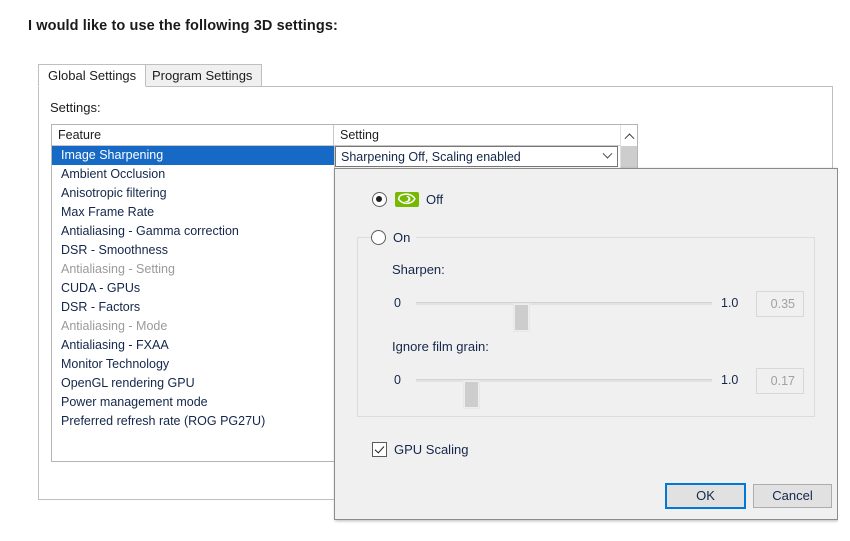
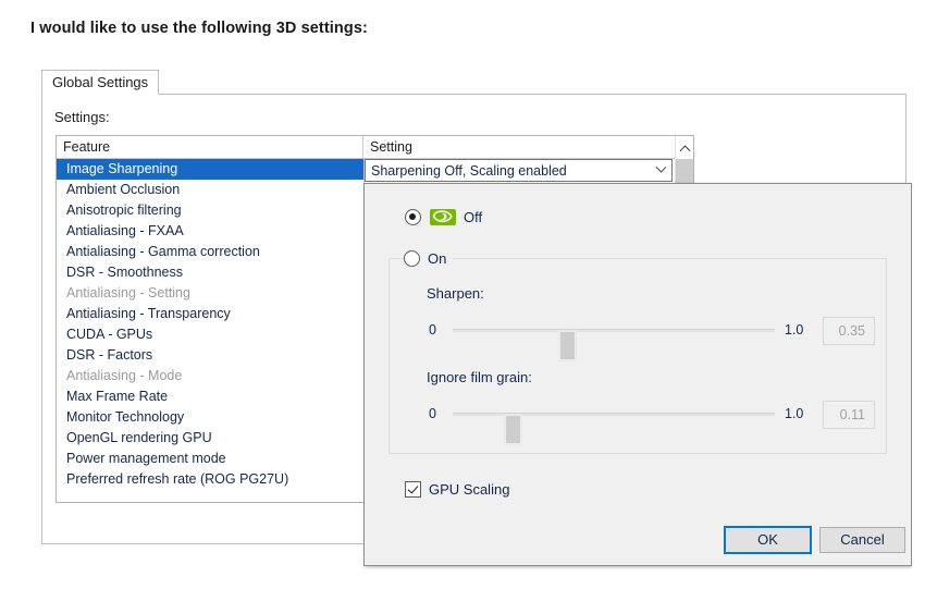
  I would like to use the following 3D settings:
  Global Settings
- Program Settings
  Settings:
  Feature
  Setting
  Image Sharpening
  Ambient Occlusion
  Anisotropic filtering
- Max Frame Rate
+ Antialiasing - FXAA
  Antialiasing - Gamma correction
  DSR - Smoothness
  Antialiasing - Setting
+ Antialiasing - Transparency
  CUDA - GPUs
  DSR - Factors
  Antialiasing - Mode
- Antialiasing - FXAA
+ Max Frame Rate
  Monitor Technology
  OpenGL rendering GPU
  Power management mode
  Preferred refresh rate (ROG PG27U)
  Sharpening Off, Scaling enabled
  Off
  On
  Sharpen:
  0
  1.0
  0.35
  Ignore film grain:
  0
  1.0
- 0.17
+ 0.11
  GPU Scaling
  OK
  Cancel
